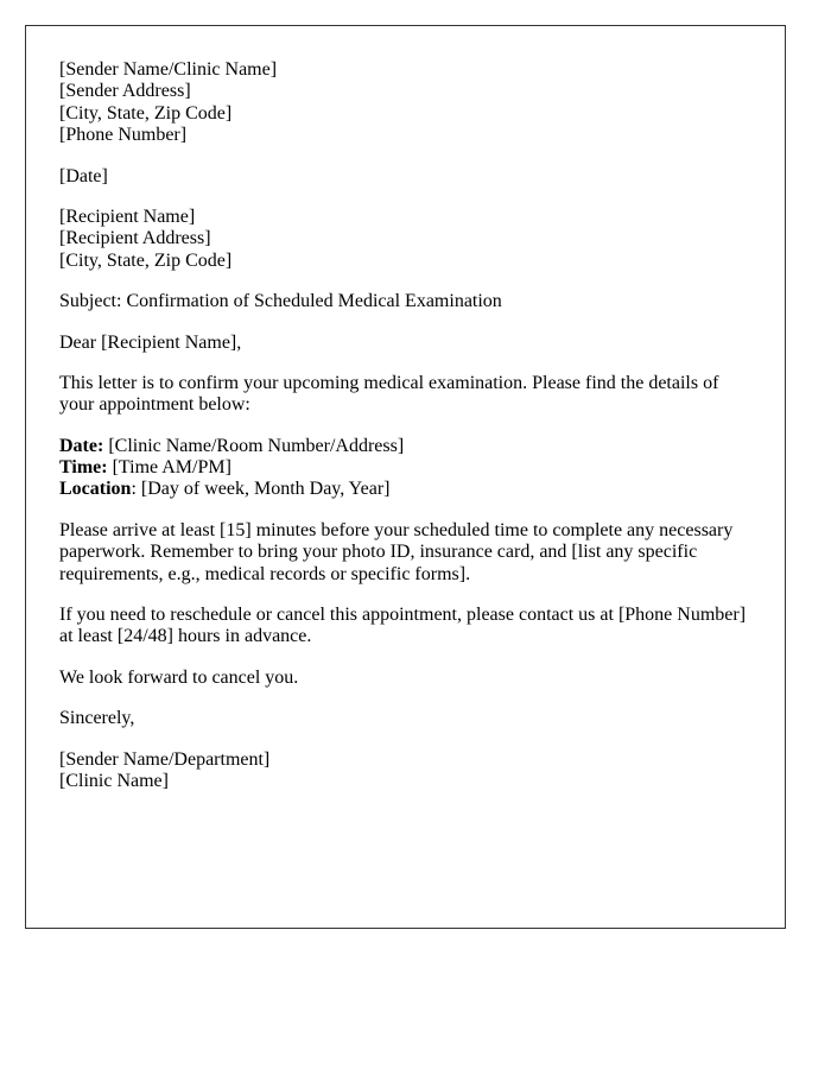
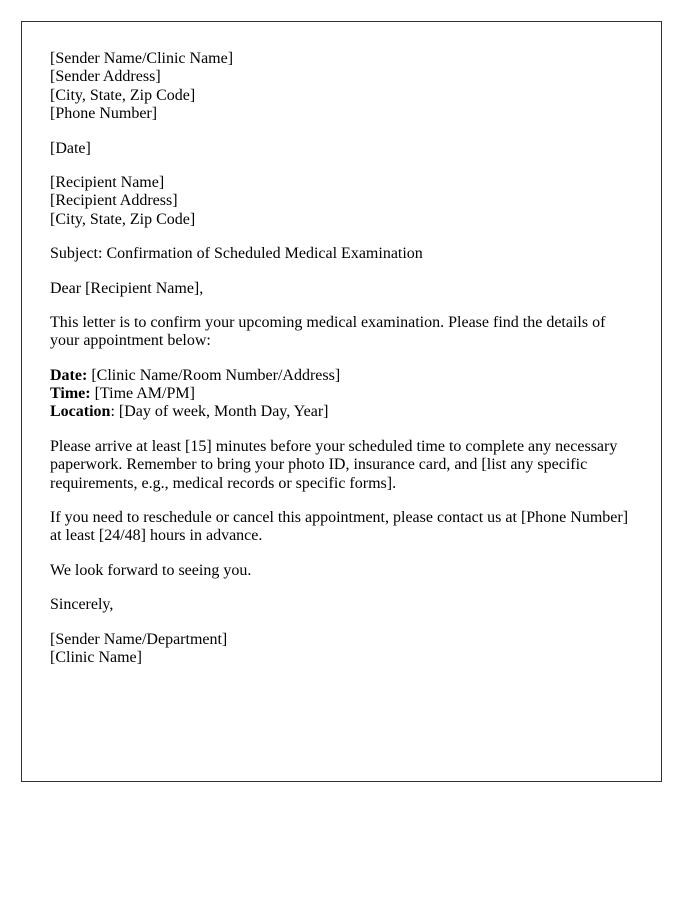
  [Sender Name/Clinic Name]
  [Sender Address]
  [City, State, Zip Code]
  [Phone Number]
  [Date]
  [Recipient Name]
  [Recipient Address]
  [City, State, Zip Code]
  Subject: Confirmation of Scheduled Medical Examination
  Dear [Recipient Name],
  This letter is to confirm your upcoming medical examination. Please find the details of your appointment below:
  Date: [Clinic Name/Room Number/Address]
  Time: [Time AM/PM]
  Location: [Day of week, Month Day, Year]
  Please arrive at least [15] minutes before your scheduled time to complete any necessary paperwork. Remember to bring your photo ID, insurance card, and [list any specific requirements, e.g., medical records or specific forms].
  If you need to reschedule or cancel this appointment, please contact us at [Phone Number] at least [24/48] hours in advance.
- We look forward to cancel you.
+ We look forward to seeing you.
  Sincerely,
  [Sender Name/Department]
  [Clinic Name]
